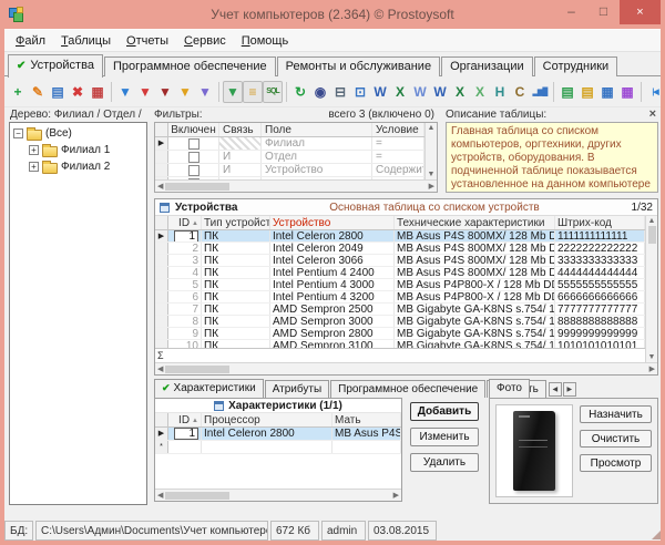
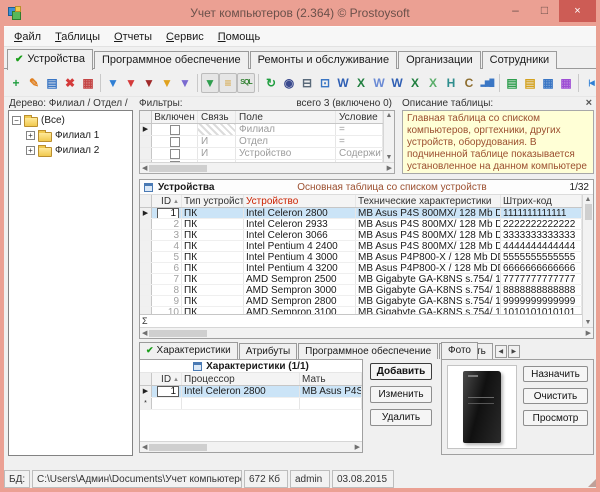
  Учет компьютеров (2.364) © Prostoysoft
  –
  □
  ×
  Файл
  Таблицы
  Отчеты
  Сервис
  Помощь
  ✔ Устройства
  Программное обеспечение
  Ремонты и обслуживание
  Организации
  Сотрудники
  +
  ✎
  ▤
  ✖
  ▦
  ▼
  ▼
  ▼
  ▼
  ▼
  ▼
  ≡
  ↻
  ◉
  ⊟
  ⊡
  W
  X
  W
  W
  X
  X
  H
  C
  ▤
  ▤
  ▦
  ▦
  Дерево: Филиал / Отдел /
  Фильтры:
  всего 3 (включено 0)
  Описание таблицы:
  ×
  −
  (Все)
  +
  Филиал 1
  +
  Филиал 2
  Включен
  Связь
  Поле
  Условие
  Филиал
  =
  И
  Отдел
  =
  И
  Устройство
  Содержи
  Главная таблица со списком компьютеров, оргтехники, других устройств, оборудования. В подчиненной таблице показывается установленное на данном компьютере
  Устройства
  Основная таблица со списком устройств
  1/32
  Тип устройст
  Устройство
  Технические характеристики
  Штрих-код
  1
  ПК
  Intel Celeron 2800
  1111111111111
  2
  ПК
- Intel Celeron 2049
+ Intel Celeron 2933
  2222222222222
  3
  ПК
  Intel Celeron 3066
  3333333333333
  4
  ПК
  Intel Pentium 4 2400
  4444444444444
  5
  ПК
  Intel Pentium 4 3000
  5555555555555
  6
  ПК
  Intel Pentium 4 3200
  6666666666666
  7
  ПК
  AMD Sempron 2500
  7777777777777
  8
  ПК
  AMD Sempron 3000
  8888888888888
  9
  ПК
  AMD Sempron 2800
  9999999999999
  10
  ПК
  AMD Sempron 3100
  1010101010101
  Σ
  ✔ Характеристики
  Атрибуты
  Программное обеспечение
  Фото
  Характеристики (1/1)
  Процессор
  Мать
  1
  Intel Celeron 2800
  MB Asus P4S
  Добавить
  Изменить
  Удалить
  Назначить
  Очистить
  Просмотр
  БД:
  672 Кб
  admin
  03.08.2015
